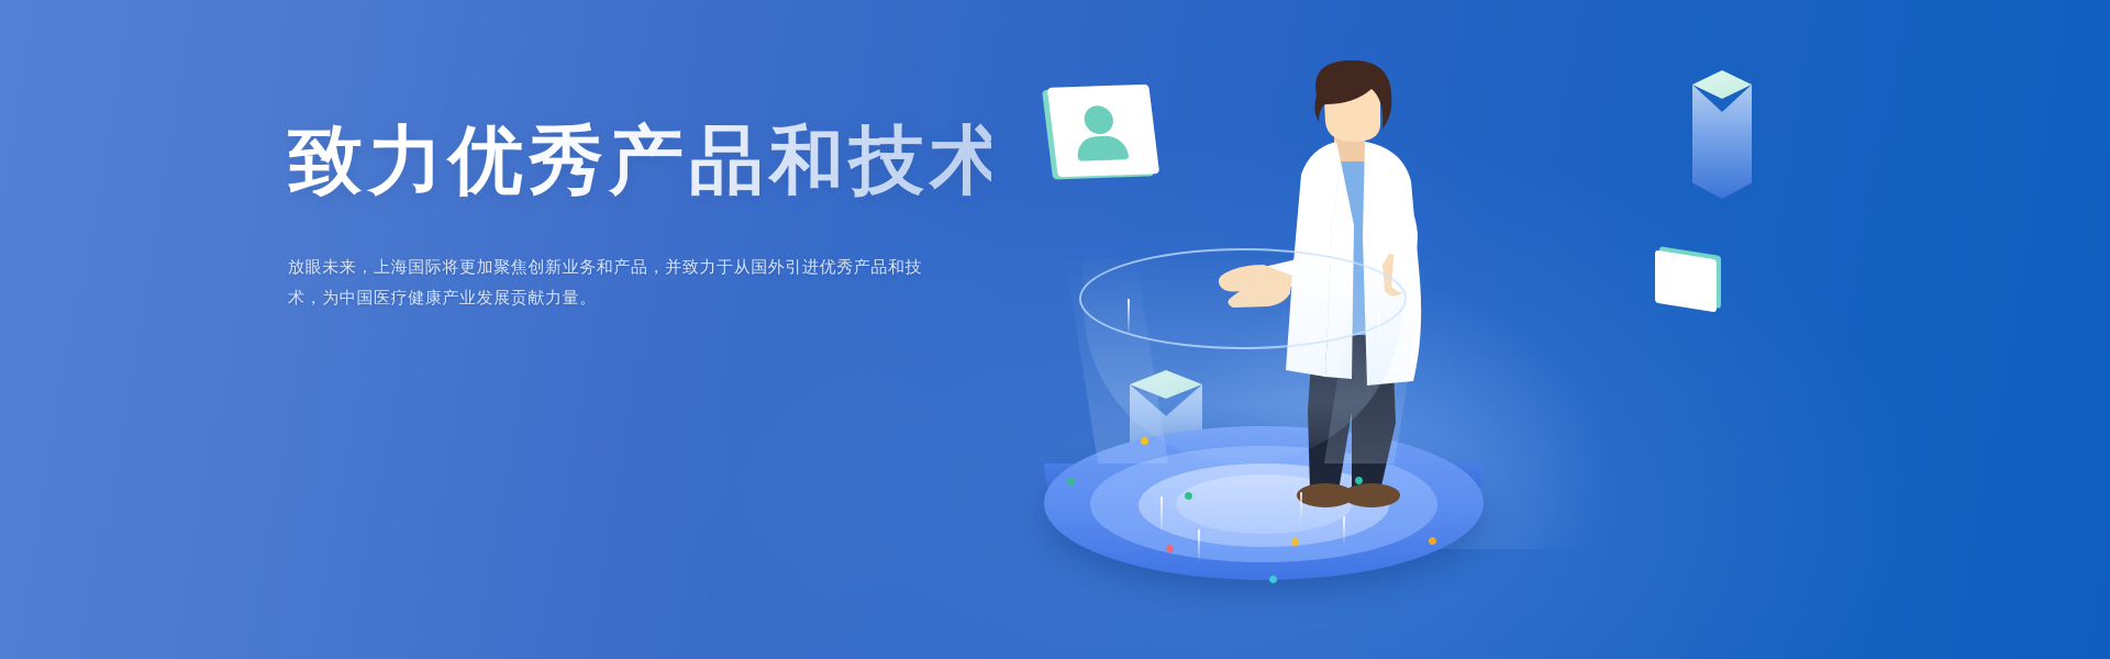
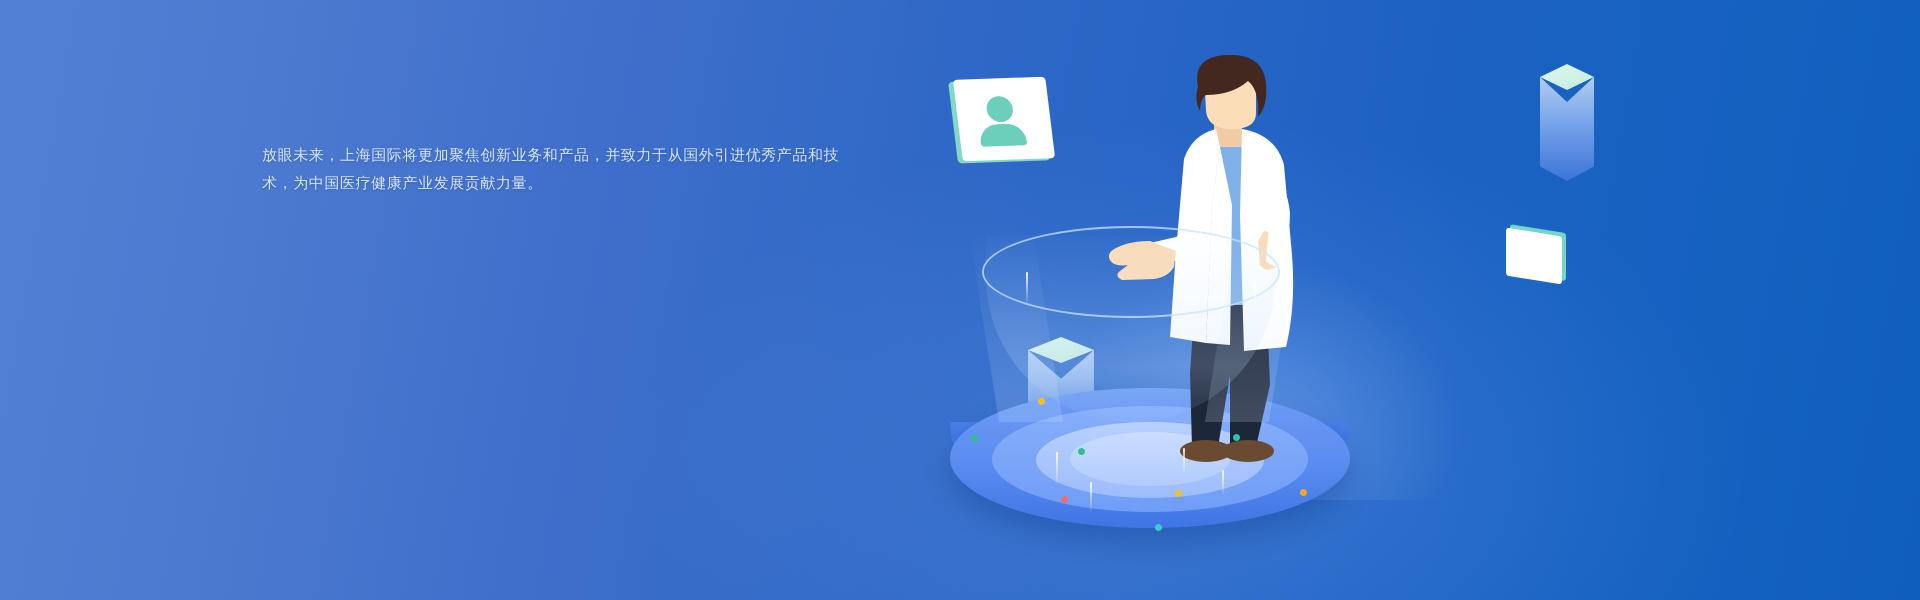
- 致力优秀产品和技术
  放眼未来，上海国际将更加聚焦创新业务和产品，并致力于从国外引进优秀产品和技术，为中国医疗健康产业发展贡献力量。
